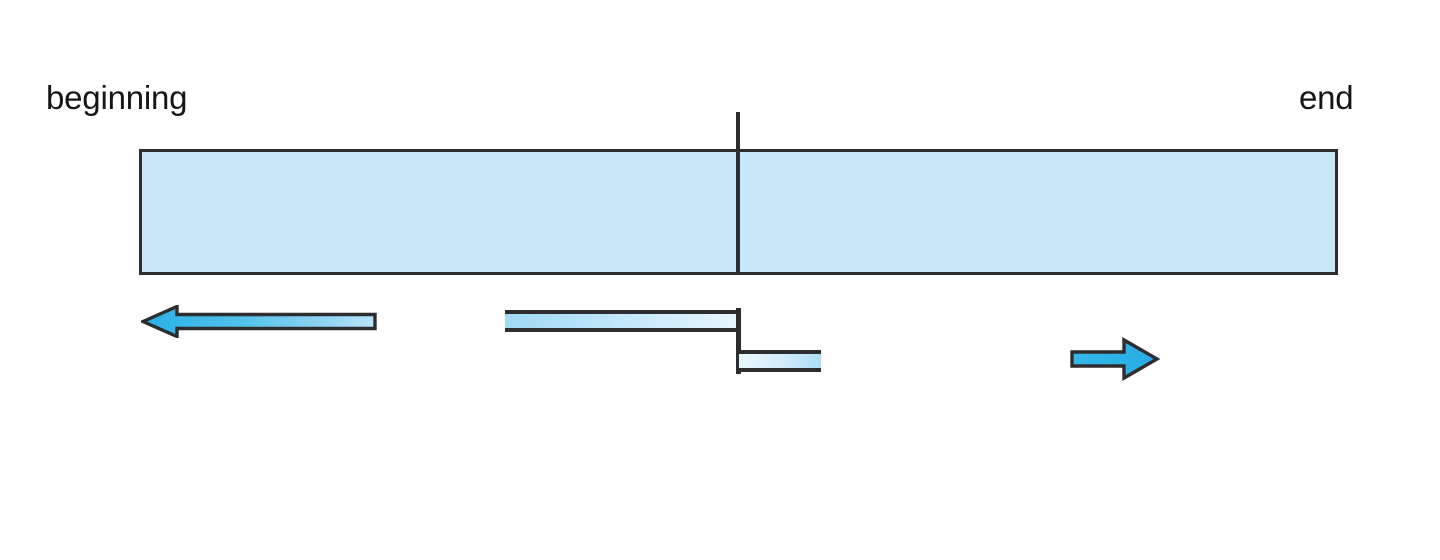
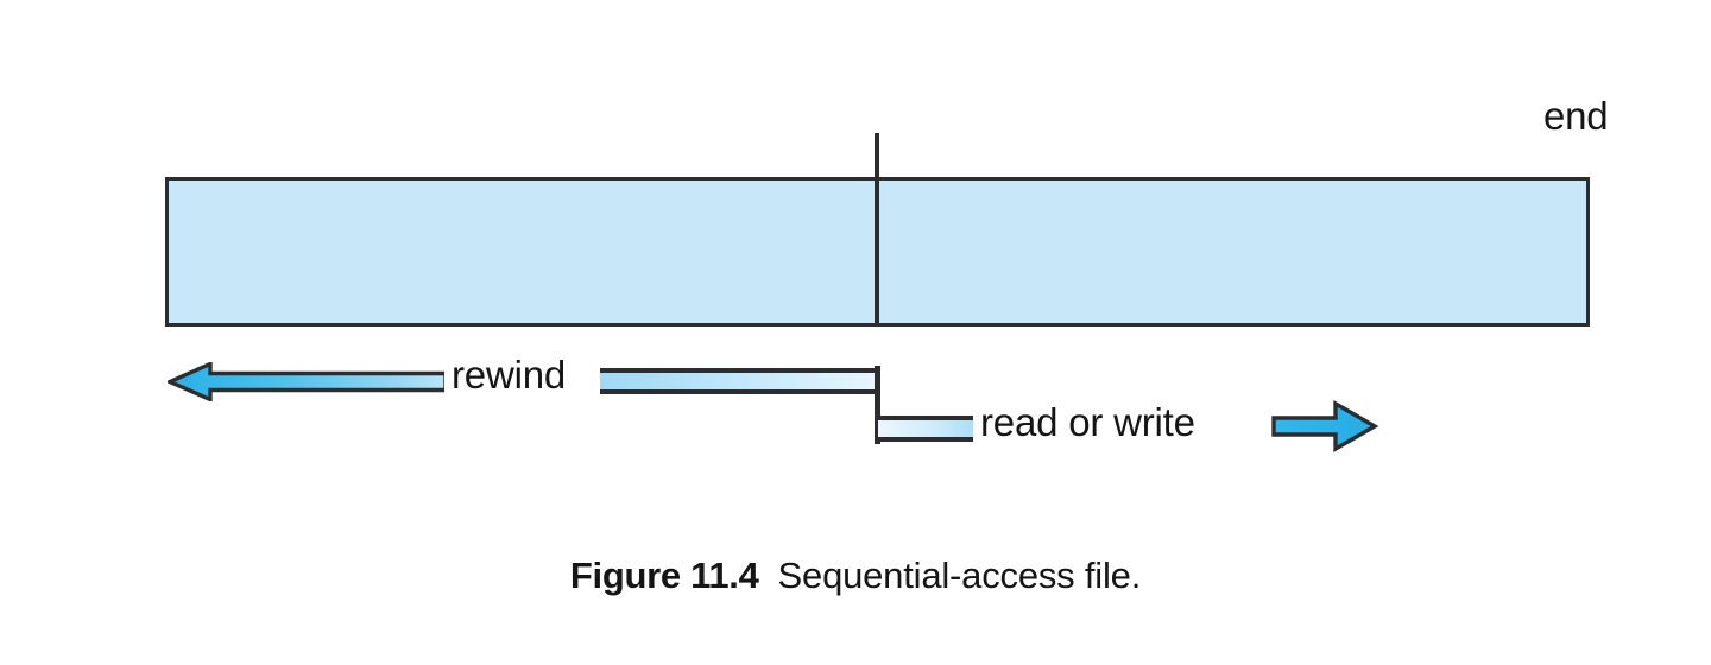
- beginning
  end
+ rewind
+ read or write
+ Figure 11.4 Sequential-access file.
